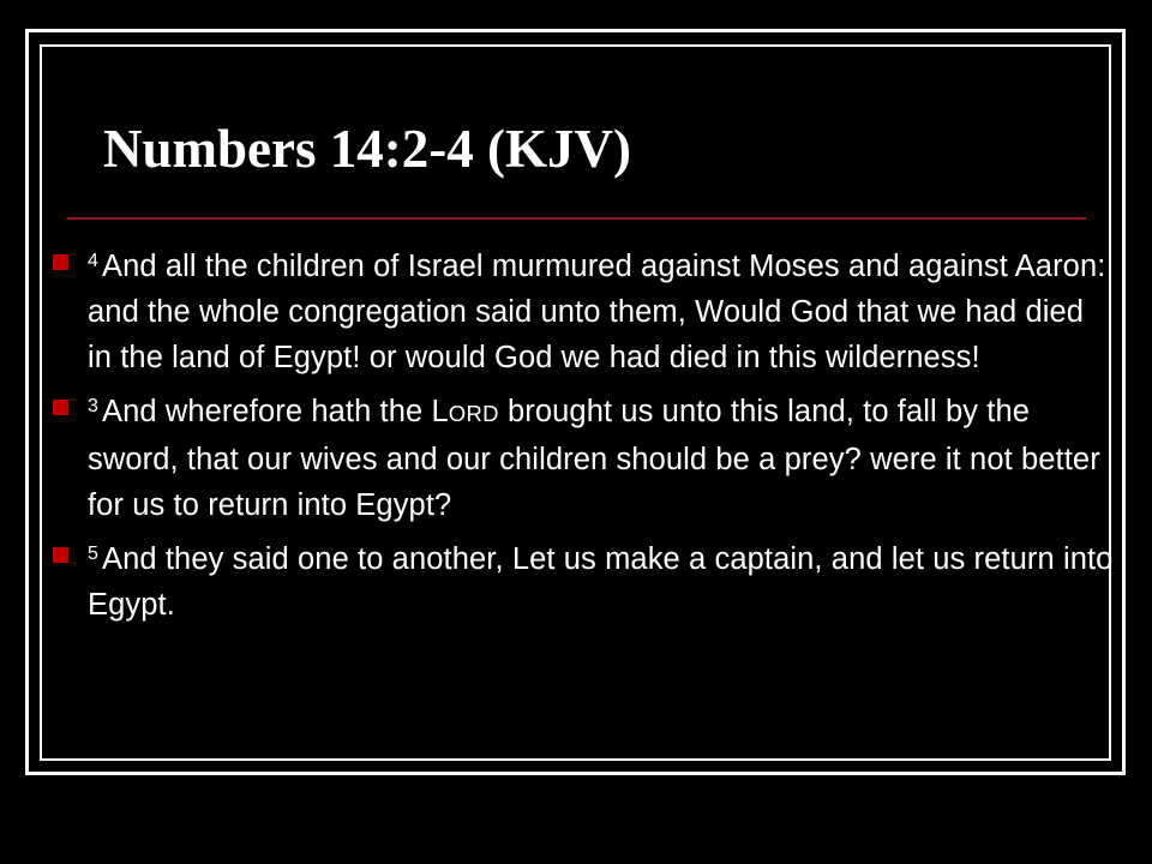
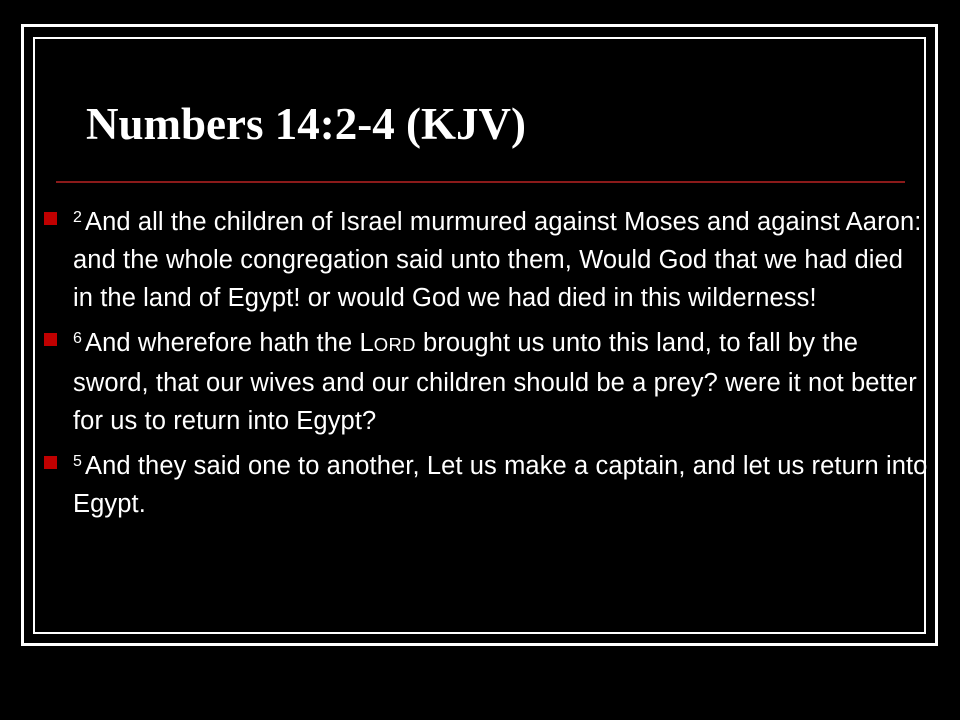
  Numbers 14:2-4 (KJV)
- 4 And all the children of Israel murmured against Moses and against Aaron: and the whole congregation said unto them, Would God that we had died in the land of Egypt! or would God we had died in this wilderness!
+ 2 And all the children of Israel murmured against Moses and against Aaron: and the whole congregation said unto them, Would God that we had died in the land of Egypt! or would God we had died in this wilderness!
- 3 And wherefore hath the LORD brought us unto this land, to fall by the sword, that our wives and our children should be a prey? were it not better for us to return into Egypt?
+ 6 And wherefore hath the LORD brought us unto this land, to fall by the sword, that our wives and our children should be a prey? were it not better for us to return into Egypt?
  5 And they said one to another, Let us make a captain, and let us return into Egypt.
